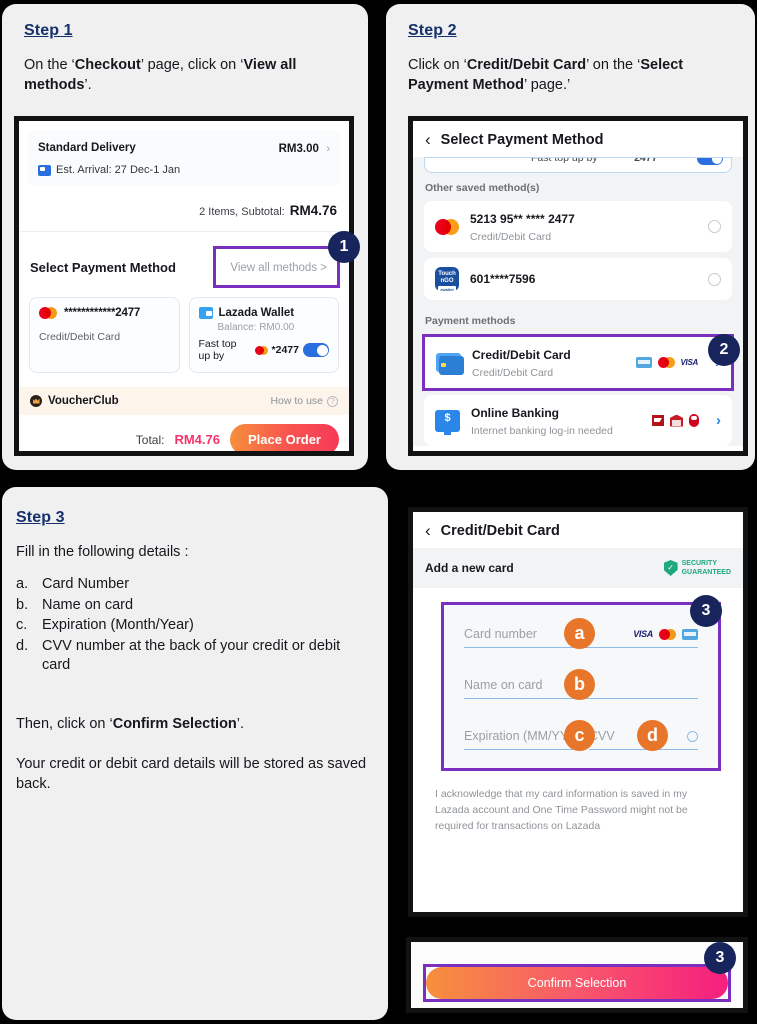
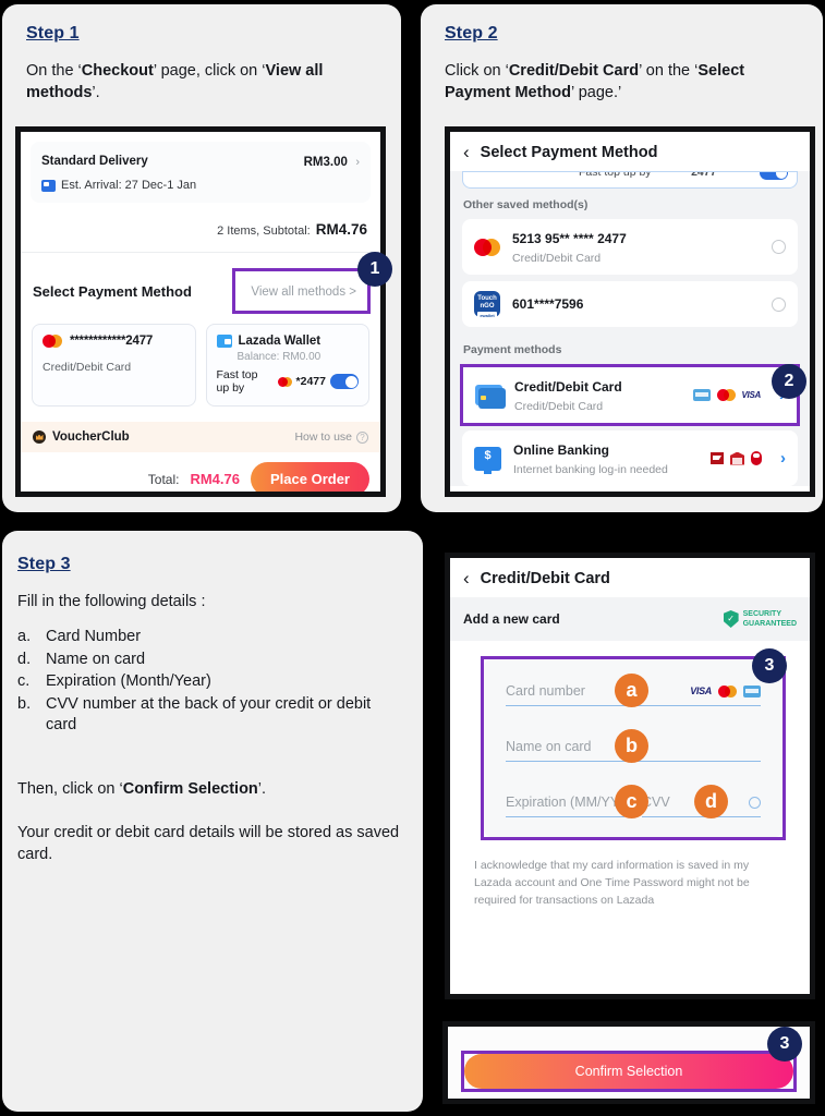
  Step 1
  On the ‘Checkout’ page, click on ‘View all methods’.
  Standard Delivery
  RM3.00 ›
  Est. Arrival: 27 Dec-1 Jan
  2 Items, Subtotal: RM4.76
  Select Payment Method
  View all methods >
  ************2477
  Credit/Debit Card
  Lazada Wallet
  Balance: RM0.00
  Fast top up by
  *2477
  VoucherClub
  How to use
  ?
  Total:
  RM4.76
  Place Order
  1
  Step 2
  Click on ‘Credit/Debit Card’ on the ‘Select Payment Method’ page.’
  ‹
  Select Payment Method
  Fast top up by
  *2477
  Other saved method(s)
  5213 95** **** 2477
  Credit/Debit Card
  601****7596
  Payment methods
  Credit/Debit Card
  Credit/Debit Card
  VISA
  $
  Online Banking
  Internet banking log-in needed
  ›
  2
  Step 3
  Fill in the following details :
  a.
  Card Number
- b.
+ d.
  Name on card
  c.
  Expiration (Month/Year)
- d.
+ b.
  CVV number at the back of your credit or debit card
  Then, click on ‘Confirm Selection’.
- Your credit or debit card details will be stored as saved back.
+ Your credit or debit card details will be stored as saved card.
  ‹
  Credit/Debit Card
  Add a new card
  Card number
  VISA
  a
  Name on card
  b
  Expiration (MM/Y
  c
  d
  I acknowledge that my card information is saved in my Lazada account and One Time Password might not be required for transactions on Lazada
  3
  Confirm Selection
  3
